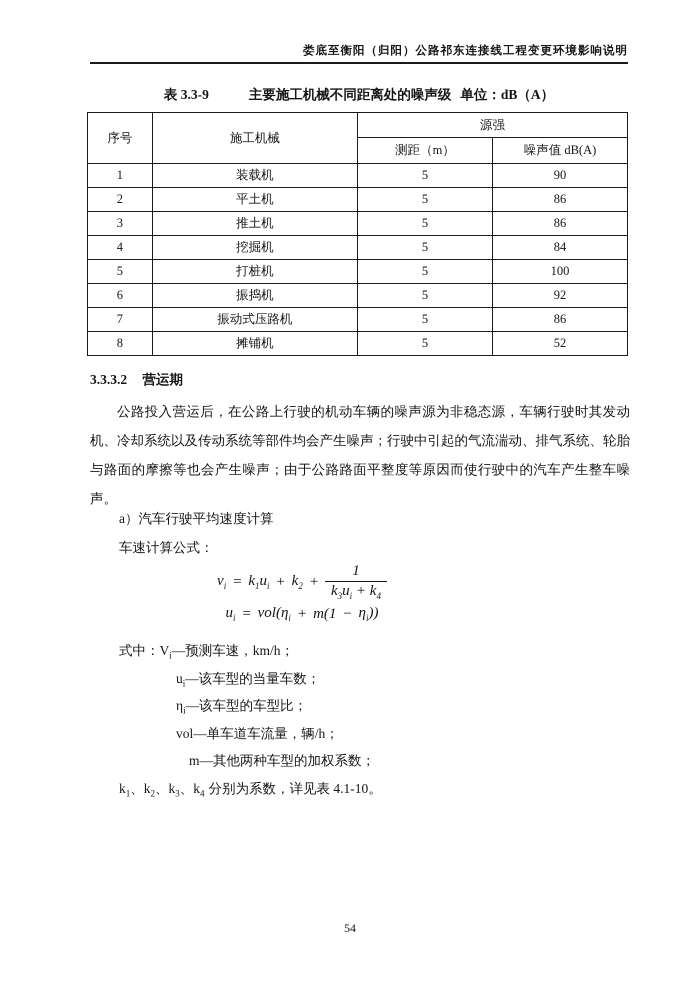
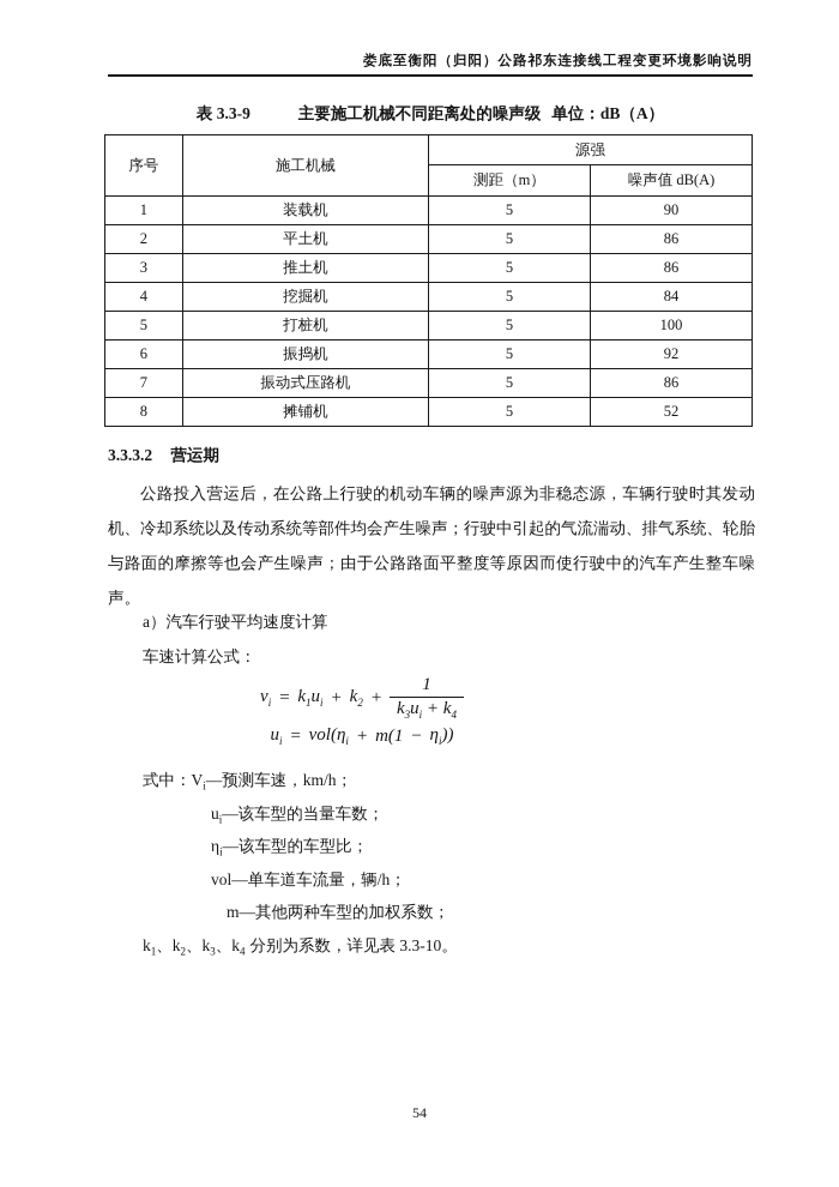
  娄底至衡阳（归阳）公路祁东连接线工程变更环境影响说明
  表 3.3-9
  主要施工机械不同距离处的噪声级
  单位：dB（A）
  序号	施工机械	源强
  测距（m）	噪声值 dB(A)
  1	装载机	5	90
  2	平土机	5	86
  3	推土机	5	86
  4	挖掘机	5	84
  5	打桩机	5	100
  6	振捣机	5	92
  7	振动式压路机	5	86
  8	摊铺机	5	52
  3.3.3.2 营运期
  公路投入营运后，在公路上行驶的机动车辆的噪声源为非稳态源，车辆行驶时其发动机、冷却系统以及传动系统等部件均会产生噪声；行驶中引起的气流湍动、排气系统、轮胎与路面的摩擦等也会产生噪声；由于公路路面平整度等原因而使行驶中的汽车产生整车噪声。
  a）汽车行驶平均速度计算
  车速计算公式：
  vi
  =
  k1ui
  +
  k2
  +
  1
  k3ui + k4
  ui
  =
  vol(ηi
  +
  m(1
  −
  ηi))
  式中：Vi—预测车速，km/h；
  ui—该车型的当量车数；
  ηi—该车型的车型比；
  vol—单车道车流量，辆/h；
  m—其他两种车型的加权系数；
- k1、k2、k3、k4分别为系数，详见表 4.1-10。
+ k1、k2、k3、k4分别为系数，详见表 3.3-10。
  54
